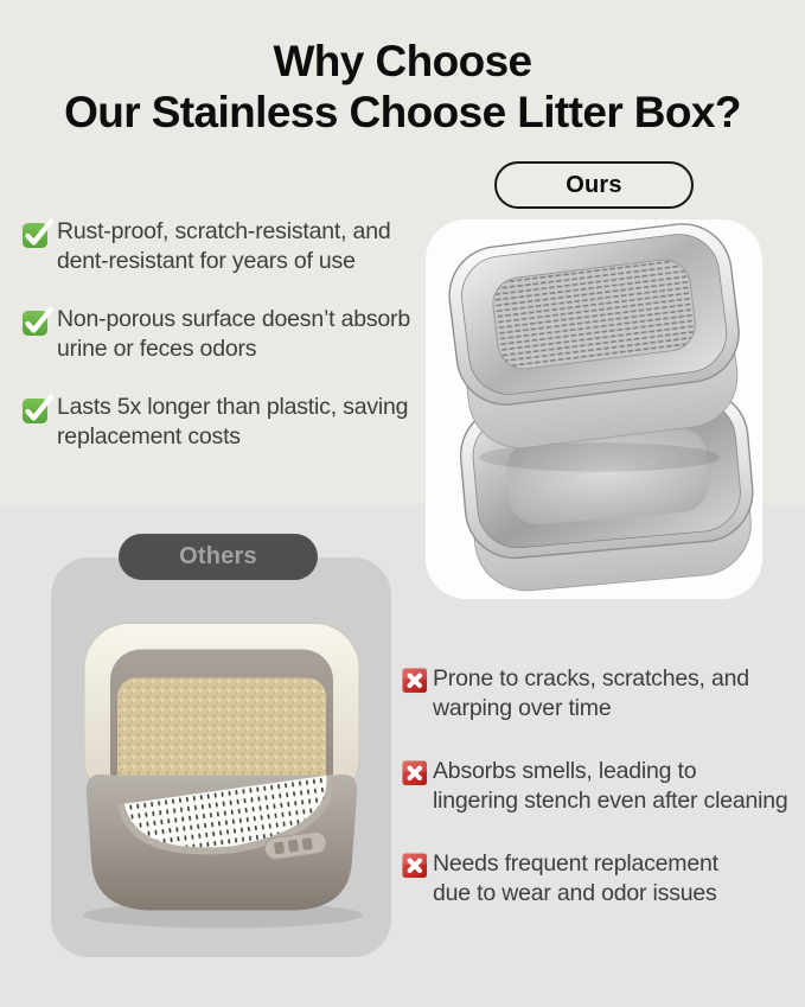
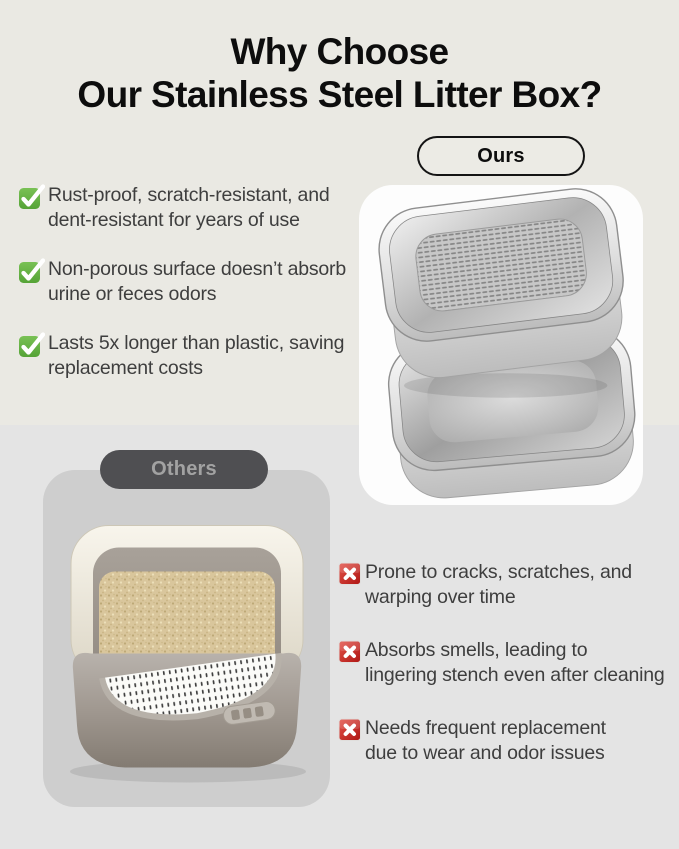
  Why Choose
- Our Stainless Choose Litter Box?
+ Our Stainless Steel Litter Box?
  Rust-proof, scratch-resistant, and
  dent-resistant for years of use
  Non-porous surface doesn’t absorb
  urine or feces odors
  Lasts 5x longer than plastic, saving
  replacement costs
  Ours
  Others
  Prone to cracks, scratches, and
  warping over time
  Absorbs smells, leading to
  lingering stench even after cleaning
  Needs frequent replacement
  due to wear and odor issues
